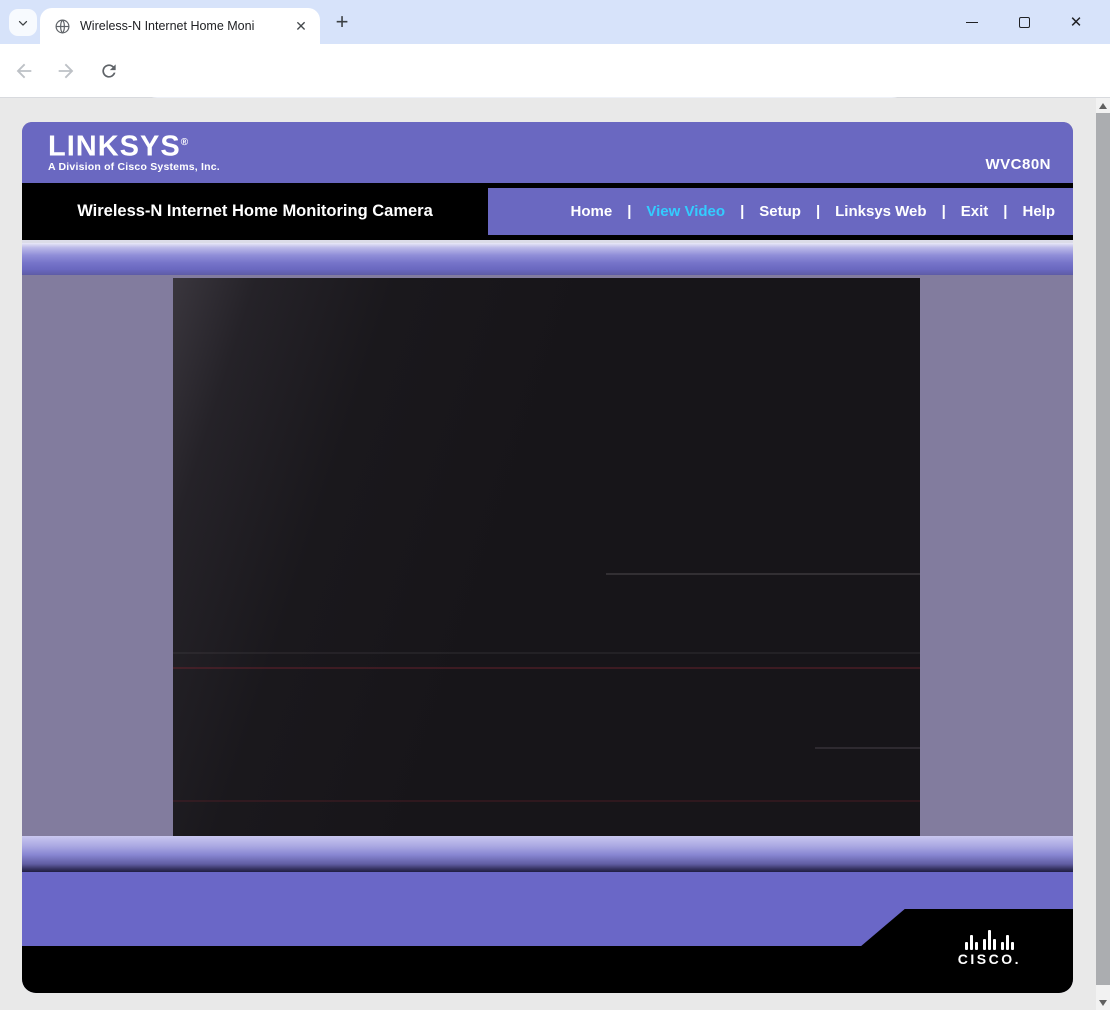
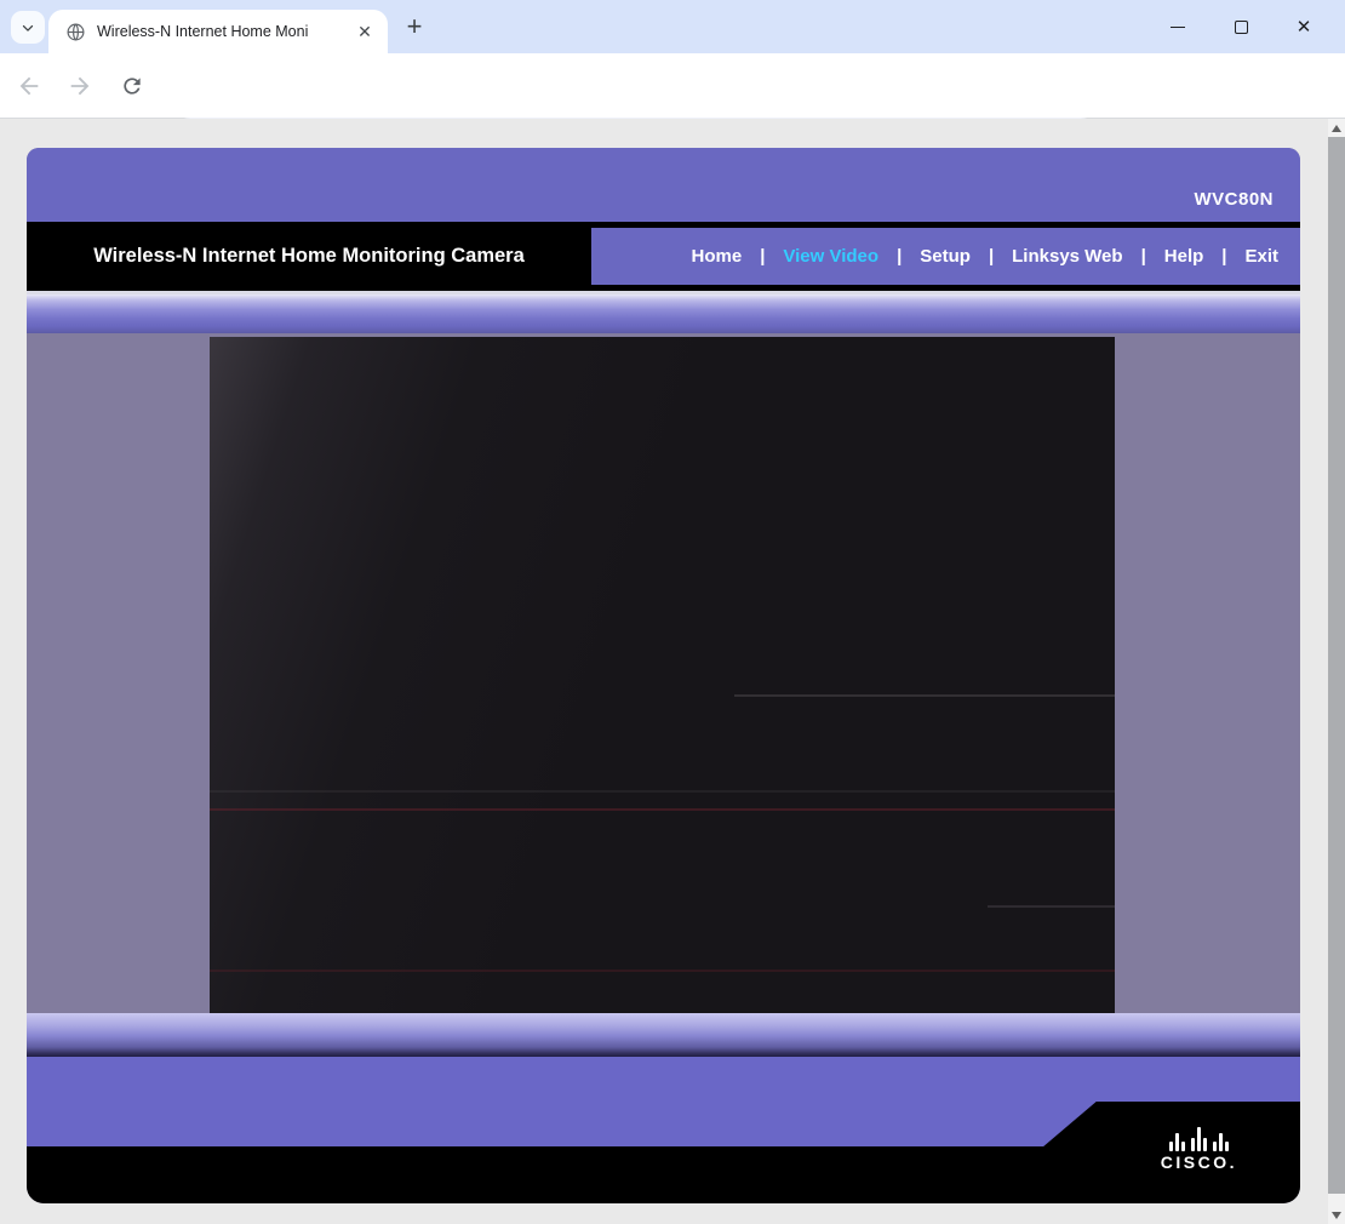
  Wireless-N Internet Home Moni
  ✕
  +
  ✕
- LINKSYS®
- A Division of Cisco Systems, Inc.
  WVC80N
  Wireless-N Internet Home Monitoring Camera
  Home
  |
  View Video
  |
  Setup
  |
  Linksys Web
  |
- Exit
+ Help
  |
- Help
+ Exit
  CISCO.
